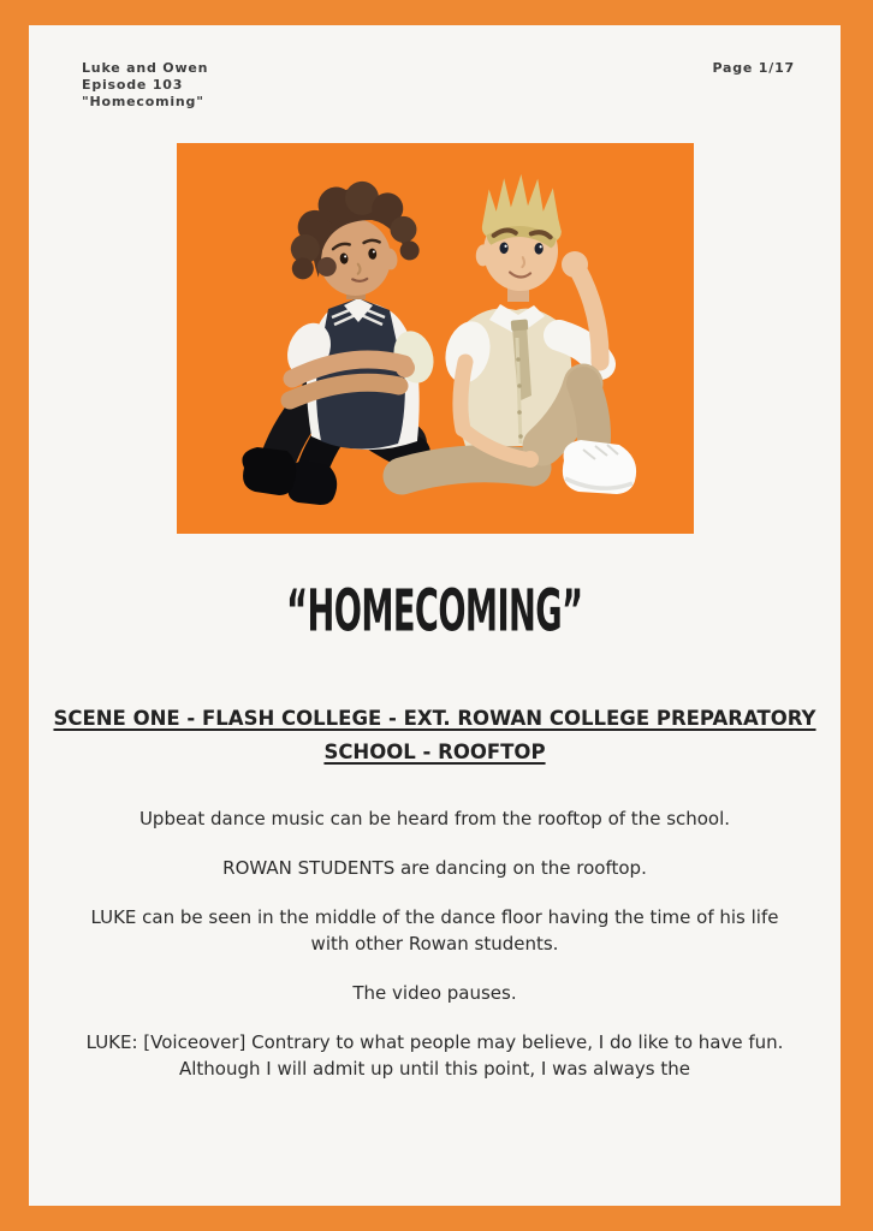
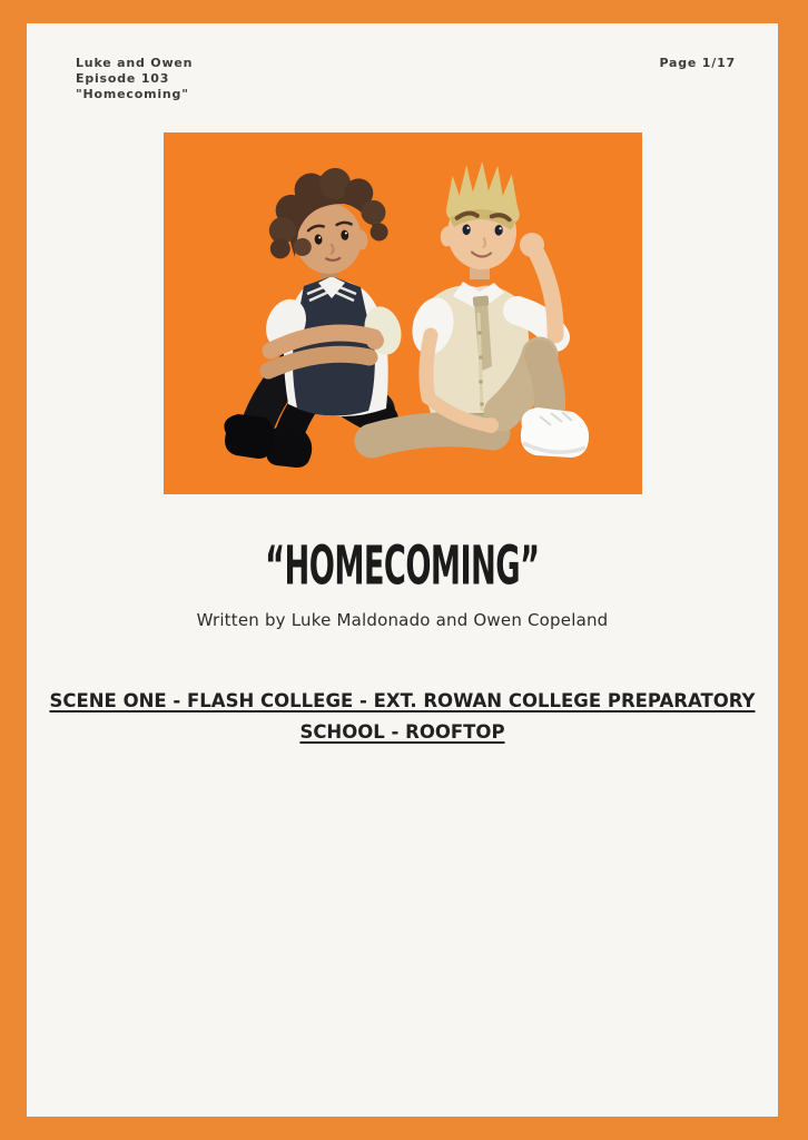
  Luke and Owen
  Episode 103
  "Homecoming"
  Page 1/17
  “HOMECOMING”
+ Written by Luke Maldonado and Owen Copeland
  SCENE ONE - FLASH COLLEGE - EXT. ROWAN COLLEGE PREPARATORY SCHOOL - ROOFTOP
- Upbeat dance music can be heard from the rooftop of the school.
- ROWAN STUDENTS are dancing on the rooftop.
- LUKE can be seen in the middle of the dance floor having the time of his life with other Rowan students.
- The video pauses.
- LUKE: [Voiceover] Contrary to what people may believe, I do like to have fun. Although I will admit up until this point, I was always the
